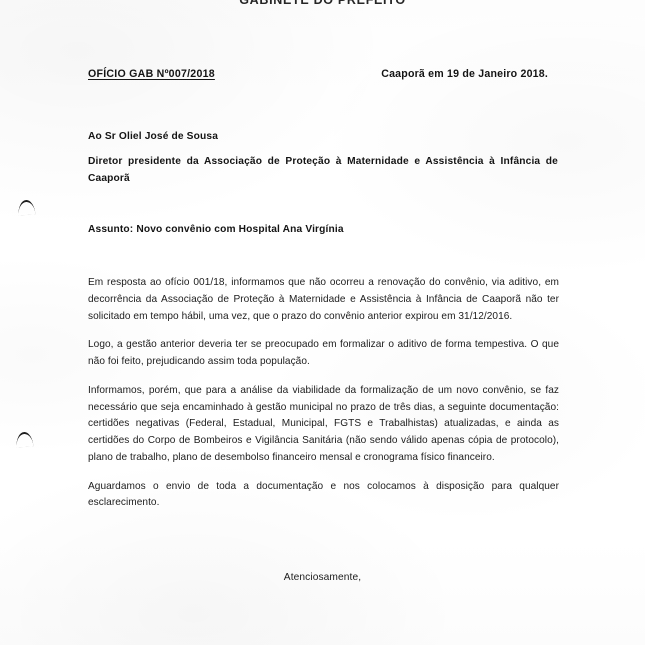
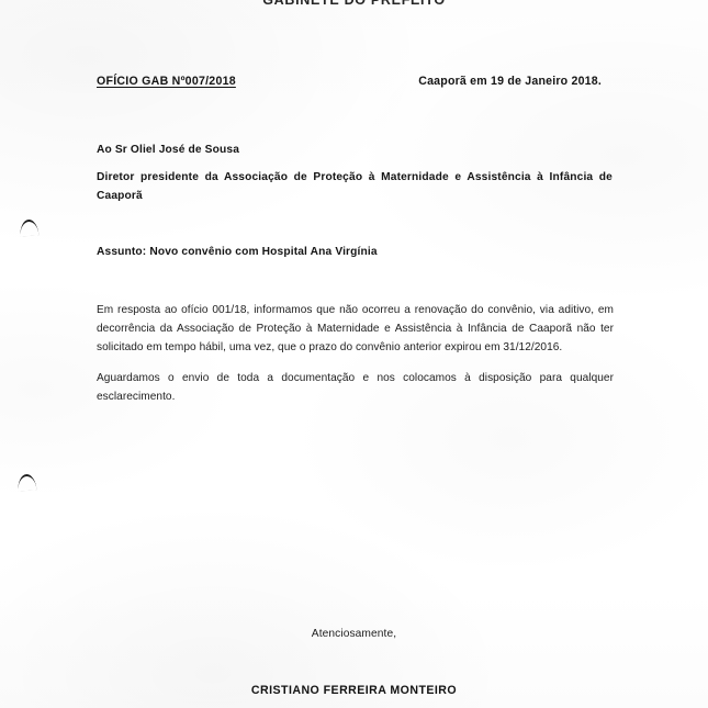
  GABINETE DO PREFEITO
  OFÍCIO GAB Nº007/2018
  Caaporã em 19 de Janeiro 2018.
  Ao Sr Oliel José de Sousa
  Diretor presidente da Associação de Proteção à Maternidade e Assistência à Infância de Caaporã
  Assunto: Novo convênio com Hospital Ana Virgínia
  Em resposta ao ofício 001/18, informamos que não ocorreu a renovação do convênio, via aditivo, em decorrência da Associação de Proteção à Maternidade e Assistência à Infância de Caaporã não ter solicitado em tempo hábil, uma vez, que o prazo do convênio anterior expirou em 31/12/2016.
- Logo, a gestão anterior deveria ter se preocupado em formalizar o aditivo de forma tempestiva. O que não foi feito, prejudicando assim toda população.
- Informamos, porém, que para a análise da viabilidade da formalização de um novo convênio, se faz necessário que seja encaminhado à gestão municipal no prazo de três dias, a seguinte documentação: certidões negativas (Federal, Estadual, Municipal, FGTS e Trabalhistas) atualizadas, e ainda as certidões do Corpo de Bombeiros e Vigilância Sanitária (não sendo válido apenas cópia de protocolo), plano de trabalho, plano de desembolso financeiro mensal e cronograma físico financeiro.
  Aguardamos o envio de toda a documentação e nos colocamos à disposição para qualquer esclarecimento.
  Atenciosamente,
+ CRISTIANO FERREIRA MONTEIRO
